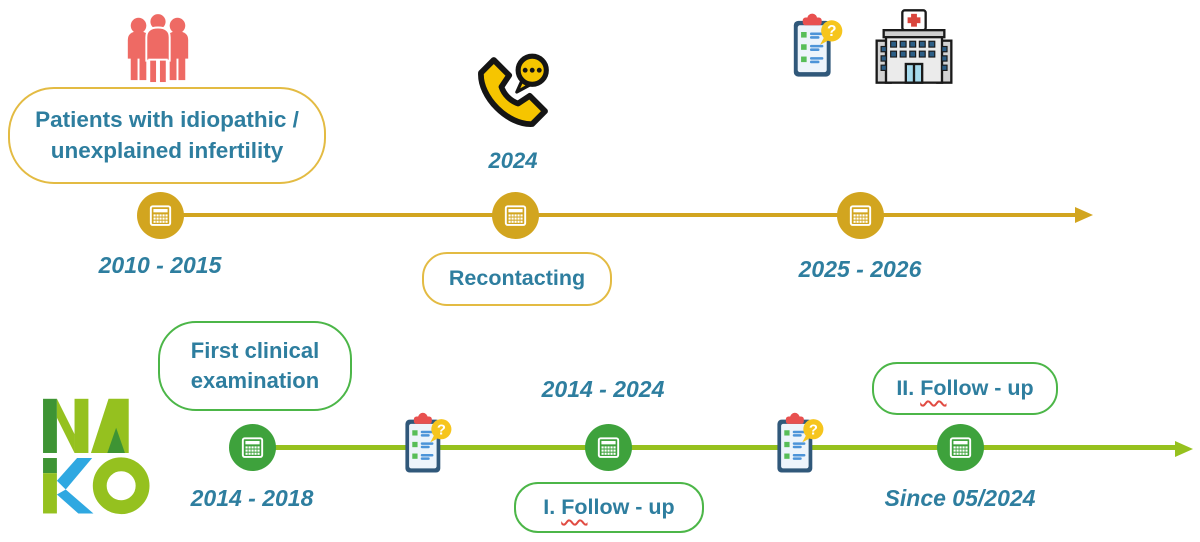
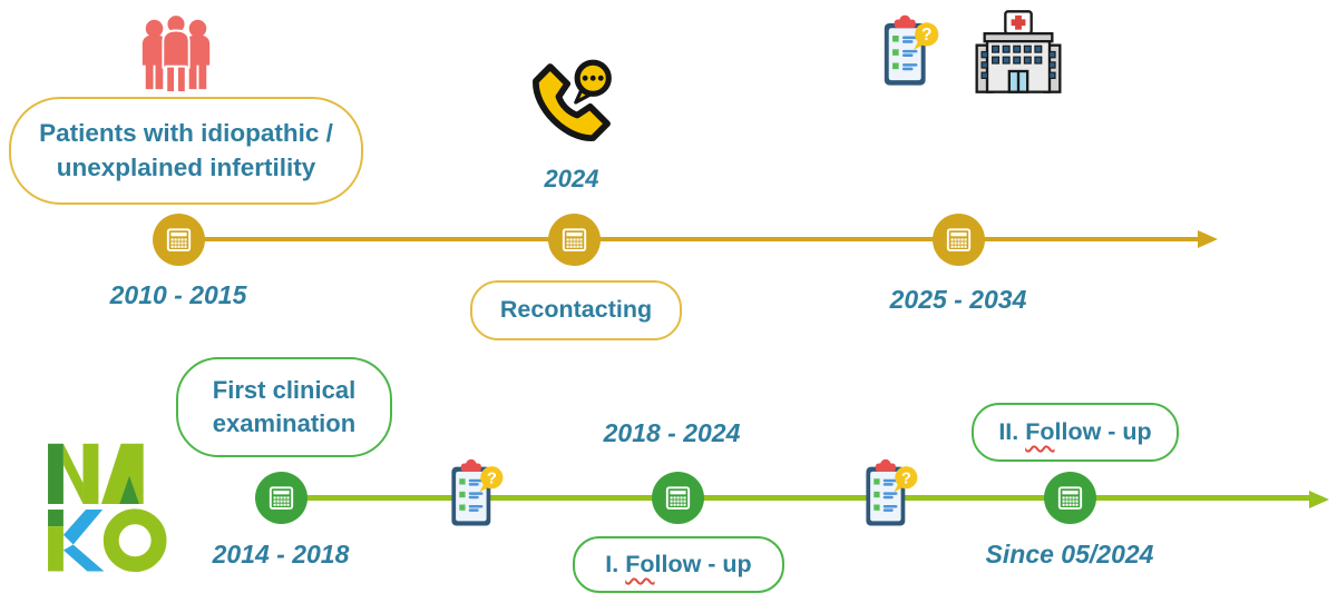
  Patients with idiopathic /
  unexplained infertility
  2010 - 2015
  2024
  Recontacting
- 2025 - 2026
+ 2025 - 2034
  First clinical
  examination
  2014 - 2018
- 2014 - 2024
+ 2018 - 2024
  I. Follow - up
  II. Follow - up
  Since 05/2024
